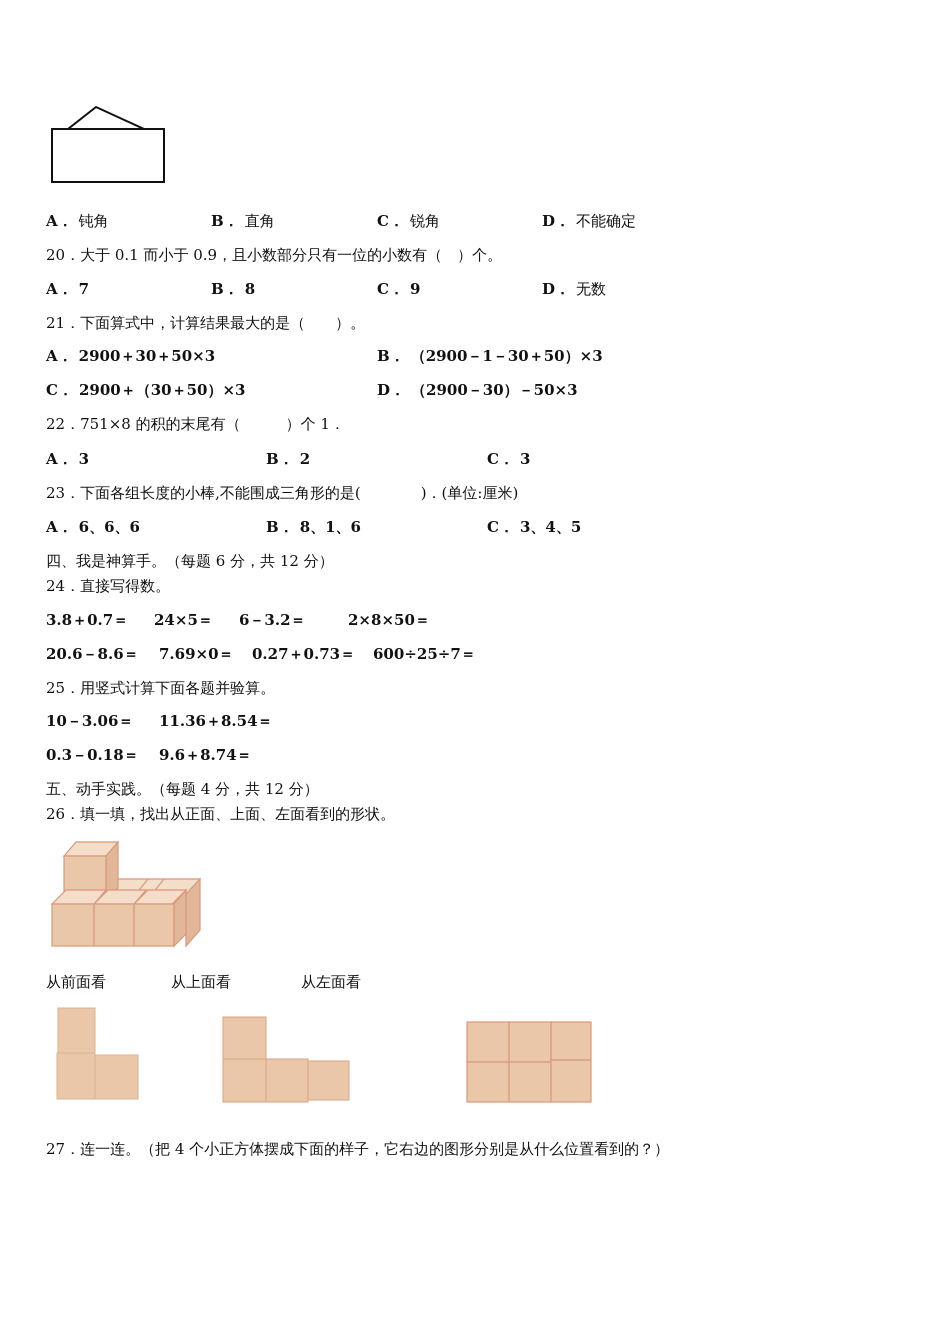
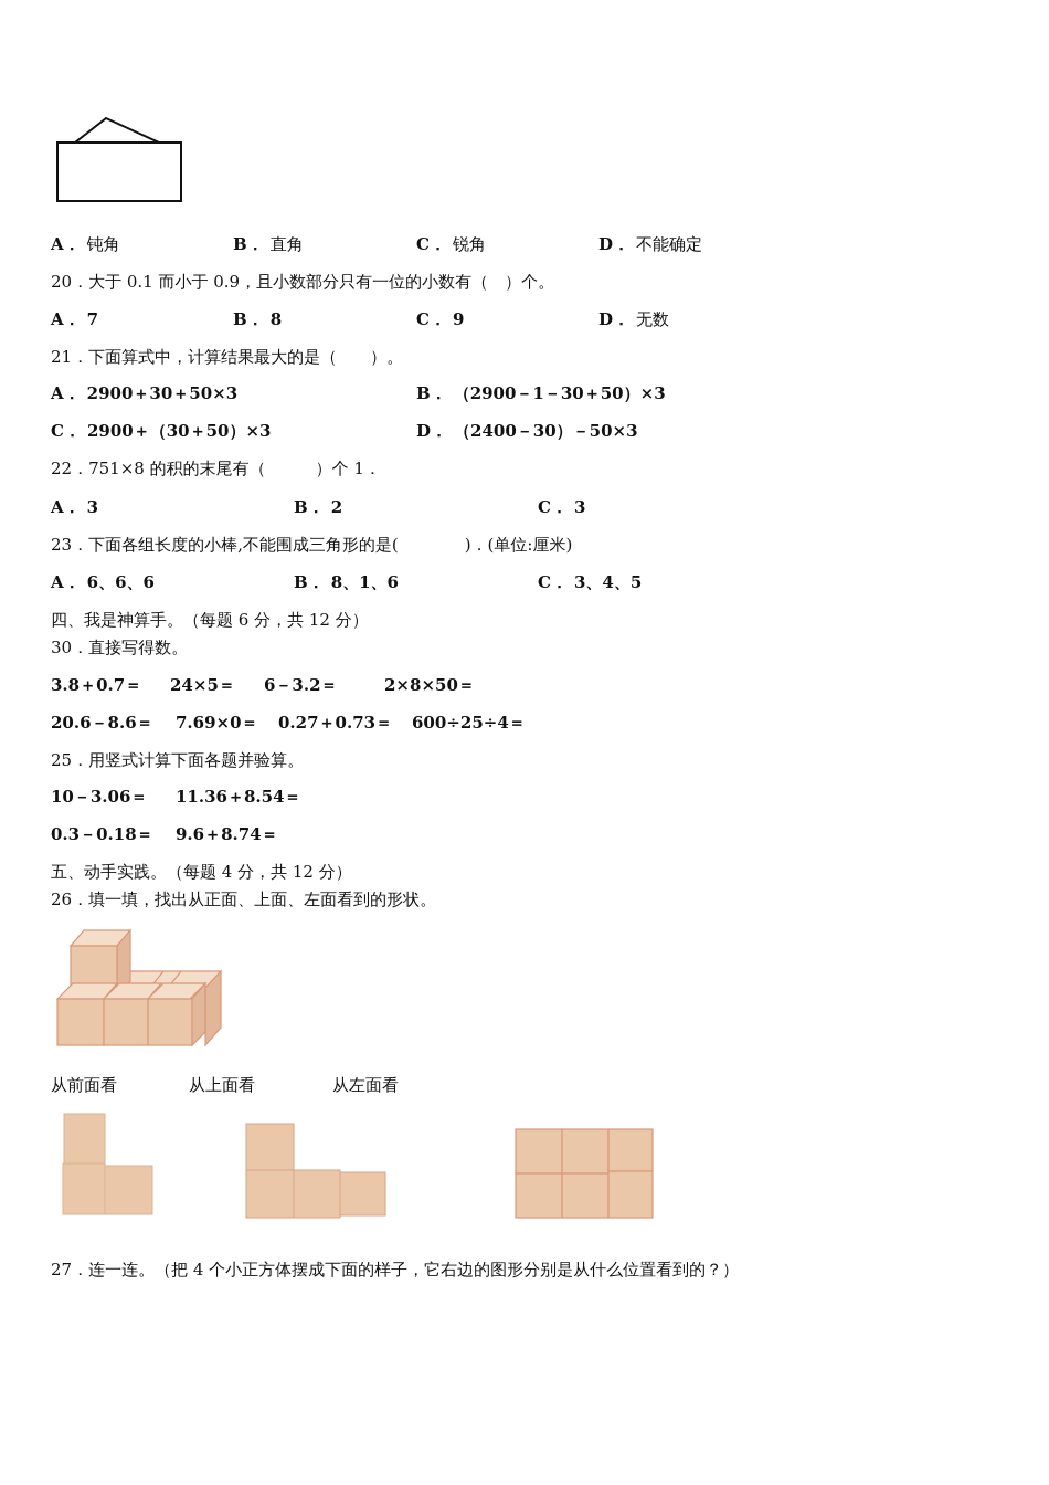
  A． 钝角
  B． 直角
  C． 锐角
  D． 不能确定
  20．大于 0.1 而小于 0.9，且小数部分只有一位的小数有（ ）个。
  A． 7
  B． 8
  C． 9
  D． 无数
  21．下面算式中，计算结果最大的是（ ）。
  A． 2900＋30＋50×3
  B． （2900－1－30＋50）×3
  C． 2900＋（30＋50）×3
- D． （2900－30）－50×3
+ D． （2400－30）－50×3
  22．751×8 的积的末尾有（ ）个 1．
  A． 3
  B． 2
  C． 3
  23．下面各组长度的小棒,不能围成三角形的是( )．(单位:厘米)
  A． 6、6、6
  B． 8、1、6
  C． 3、4、5
  四、我是神算手。（每题 6 分，共 12 分）
- 24．直接写得数。
+ 30．直接写得数。
  3.8＋0.7＝
  24×5＝
  6－3.2＝
  2×8×50＝
  20.6－8.6＝
  7.69×0＝
  0.27＋0.73＝
- 600÷25÷7＝
+ 600÷25÷4＝
  25．用竖式计算下面各题并验算。
  10－3.06＝
  11.36＋8.54＝
  0.3－0.18＝
  9.6＋8.74＝
  五、动手实践。（每题 4 分，共 12 分）
  26．填一填，找出从正面、上面、左面看到的形状。
  从前面看
  从上面看
  从左面看
  27．连一连。（把 4 个小正方体摆成下面的样子，它右边的图形分别是从什么位置看到的？）
